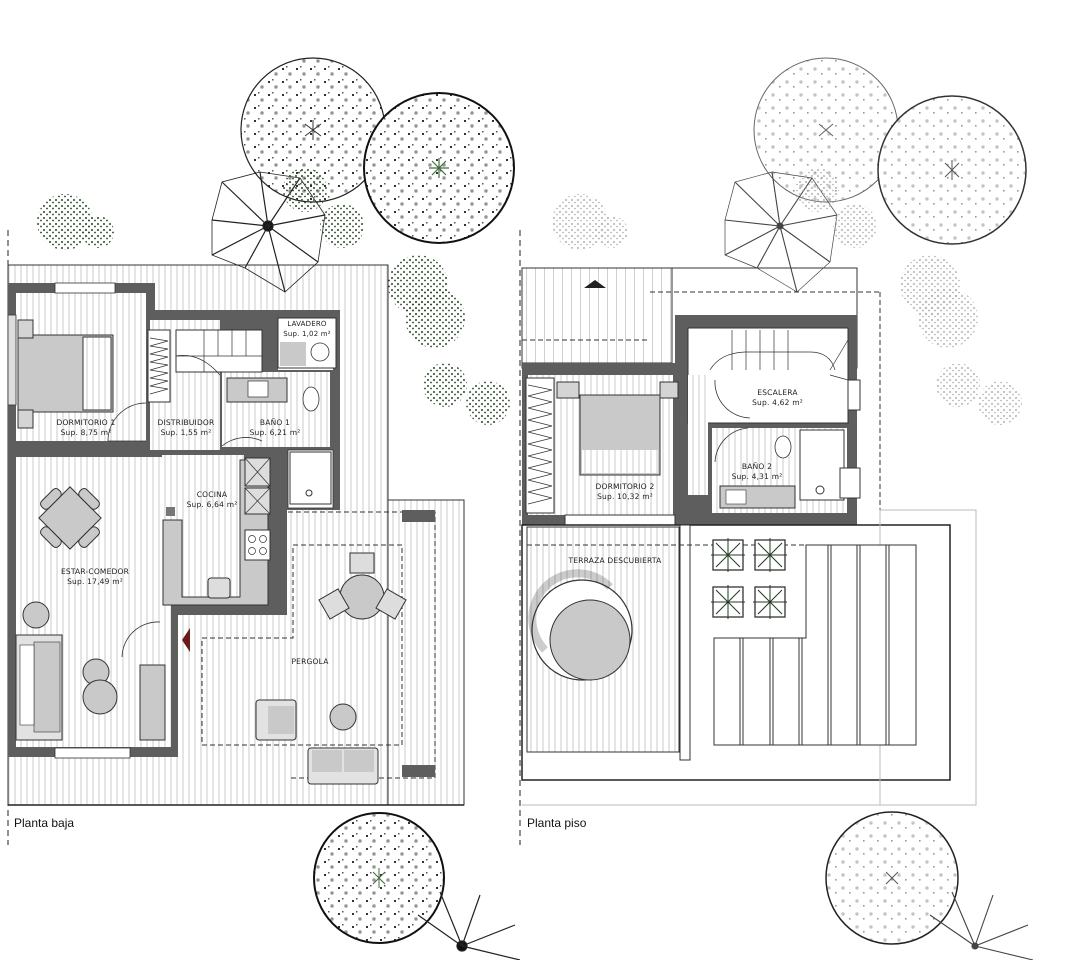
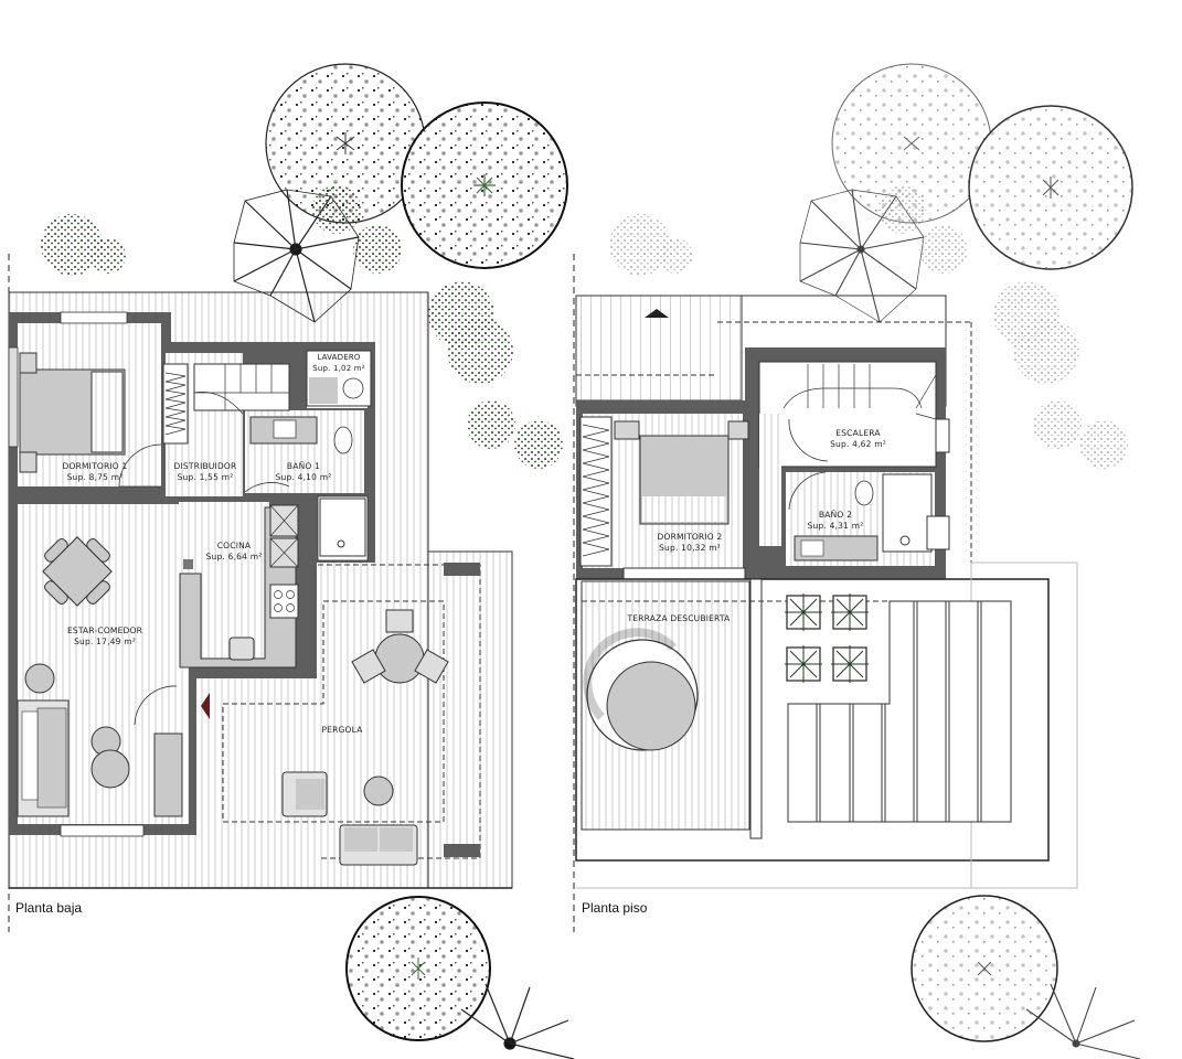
  DORMITORIO 1
  Sup. 8,75 m²
  DISTRIBUIDOR
  Sup. 1,55 m²
  BAÑO 1
- Sup. 6,21 m²
+ Sup. 4,10 m²
  LAVADERO
  Sup. 1,02 m²
  COCINA
  Sup. 6,64 m²
  ESTAR-COMEDOR
  Sup. 17,49 m²
  PERGOLA
  ESCALERA
  Sup. 4,62 m²
  DORMITORIO 2
  Sup. 10,32 m²
  BAÑO 2
  Sup. 4,31 m²
  TERRAZA DESCUBIERTA
  Planta baja
  Planta piso
